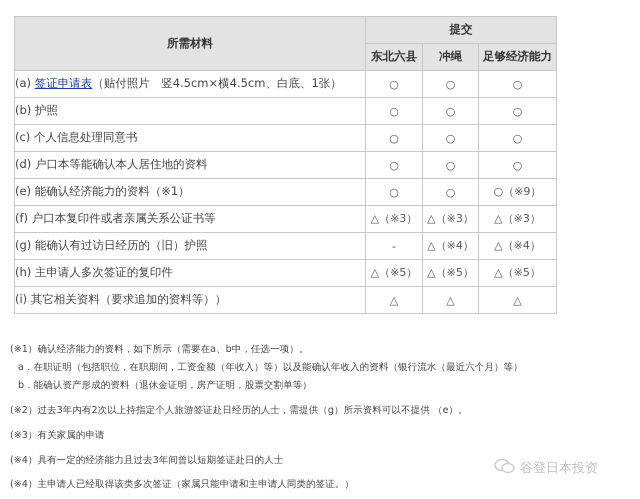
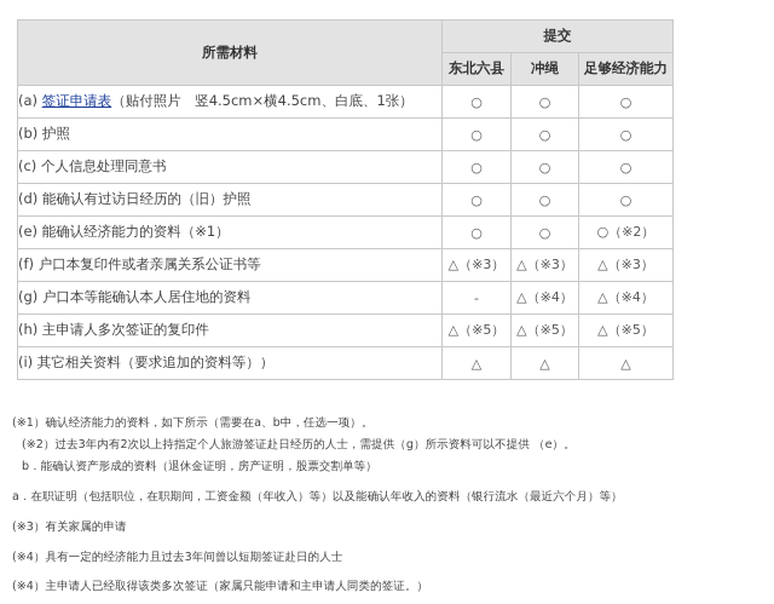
  所需材料	提交
  东北六县	冲绳	足够经济能力
  (a) 签证申请表（贴付照片 竖4.5cm×横4.5cm、白底、1张）	○	○	○
  (b) 护照	○	○	○
  (c) 个人信息处理同意书	○	○	○
- (d) 户口本等能确认本人居住地的资料	○	○	○
+ (d) 能确认有过访日经历的（旧）护照	○	○	○
- (e) 能确认经济能力的资料（※1）	○	○	○（※9）
+ (e) 能确认经济能力的资料（※1）	○	○	○（※2）
  (f) 户口本复印件或者亲属关系公证书等	△（※3）	△（※3）	△（※3）
- (g) 能确认有过访日经历的（旧）护照	-	△（※4）	△（※4）
+ (g) 户口本等能确认本人居住地的资料	-	△（※4）	△（※4）
  (h) 主申请人多次签证的复印件	△（※5）	△（※5）	△（※5）
  (i) 其它相关资料（要求追加的资料等））	△	△	△
  (※1）确认经济能力的资料，如下所示（需要在a、b中，任选一项）。
- a．在职证明（包括职位，在职期间，工资金额（年收入）等）以及能确认年收入的资料（银行流水（最近六个月）等）
+ (※2）过去3年内有2次以上持指定个人旅游签证赴日经历的人士，需提供（g）所示资料可以不提供 （e）。
  b．能确认资产形成的资料（退休金证明，房产证明，股票交割单等）
- (※2）过去3年内有2次以上持指定个人旅游签证赴日经历的人士，需提供（g）所示资料可以不提供 （e）。
+ a．在职证明（包括职位，在职期间，工资金额（年收入）等）以及能确认年收入的资料（银行流水（最近六个月）等）
  (※3）有关家属的申请
  (※4）具有一定的经济能力且过去3年间曾以短期签证赴日的人士
  (※4）主申请人已经取得该类多次签证（家属只能申请和主申请人同类的签证。）
- 谷登日本投资
